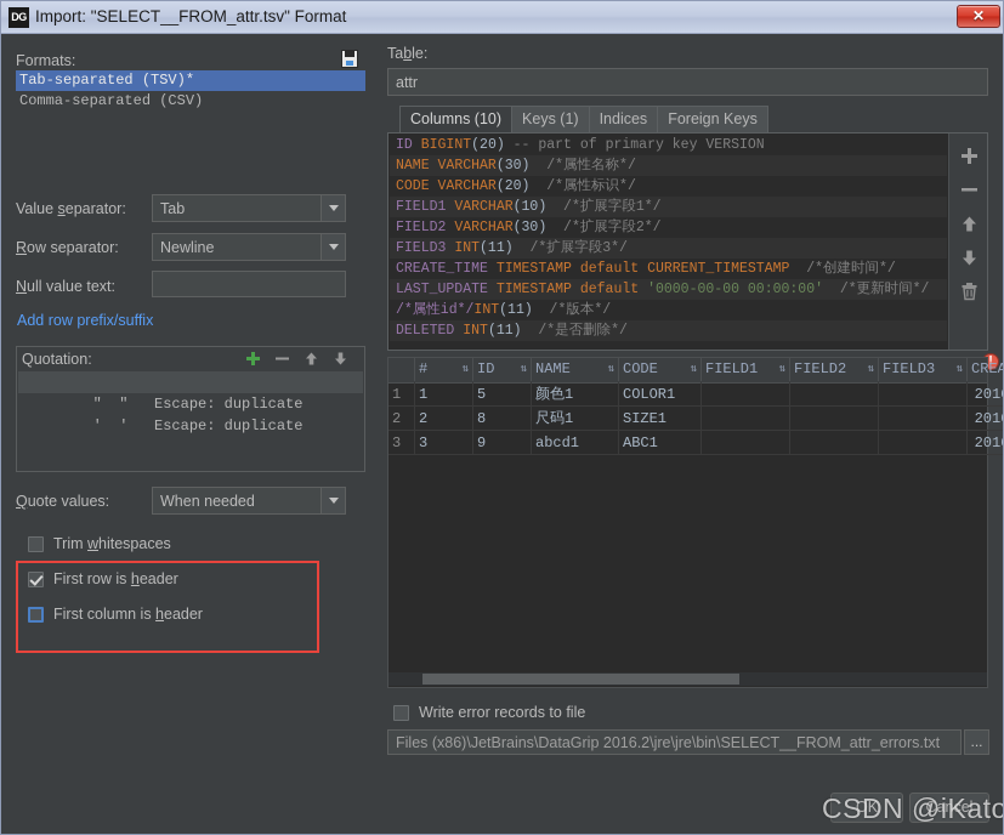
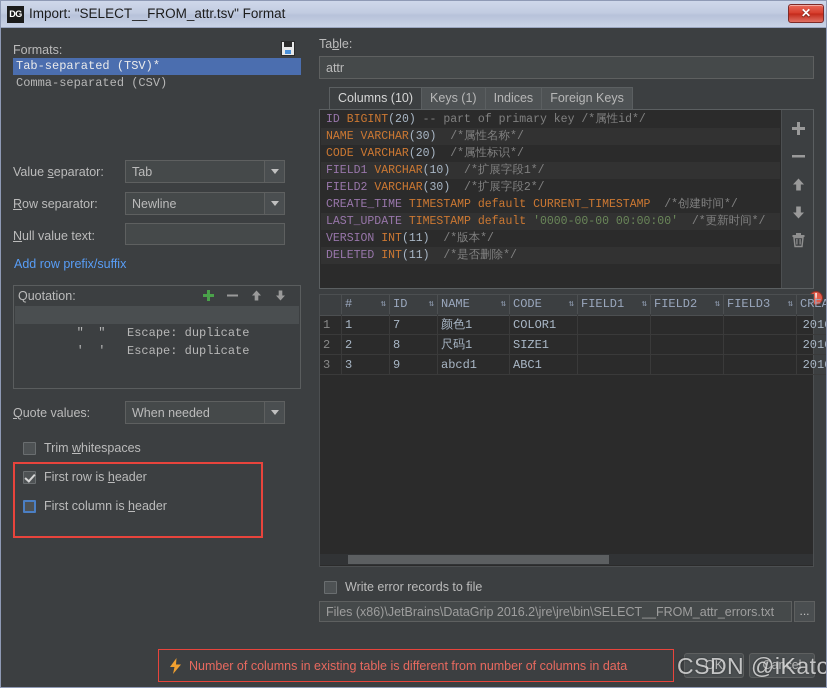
  DG
  Import: "SELECT__FROM_attr.tsv" Format
  ✕
  Formats:
  Tab-separated (TSV)*
  Comma-separated (CSV)
  Value separator:
  Tab
  Row separator:
  Newline
  Null value text:
  Add row prefix/suffix
  Quotation:
  " " Escape: duplicate
  ' ' Escape: duplicate
  Quote values:
  When needed
  Trim whitespaces
  First row is header
  First column is header
  Table:
  attr
  Columns (10)
  Keys (1)
  Indices
  Foreign Keys
- ID BIGINT(20) -- part of primary key VERSION
+ ID BIGINT(20) -- part of primary key /*属性id*/
  NAME VARCHAR(30) /*属性名称*/
  CODE VARCHAR(20) /*属性标识*/
  FIELD1 VARCHAR(10) /*扩展字段1*/
  FIELD2 VARCHAR(30) /*扩展字段2*/
- FIELD3 INT(11) /*扩展字段3*/
  CREATE_TIME TIMESTAMP default CURRENT_TIMESTAMP /*创建时间*/
  LAST_UPDATE TIMESTAMP default '0000-00-00 00:00:00' /*更新时间*/
- /*属性id*/INT(11) /*版本*/
+ VERSION INT(11) /*版本*/
  DELETED INT(11) /*是否删除*/
  !
  #
  ⇅
  ID
  ⇅
  NAME
  ⇅
  CODE
  ⇅
  FIELD1
  ⇅
  FIELD2
  ⇅
  FIELD3
  ⇅
  1
  1
- 5
+ 7
  颜色1
  COLOR1
  2
  2
  8
  尺码1
  SIZE1
  3
  3
  9
  abcd1
  ABC1
  Write error records to file
  Files (x86)\JetBrains\DataGrip 2016.2\jre\jre\bin\SELECT__FROM_attr_errors.txt
  ...
+ Number of columns in existing table is different from number of columns in data
  OK
  Cancel
  CSDN @iKato
